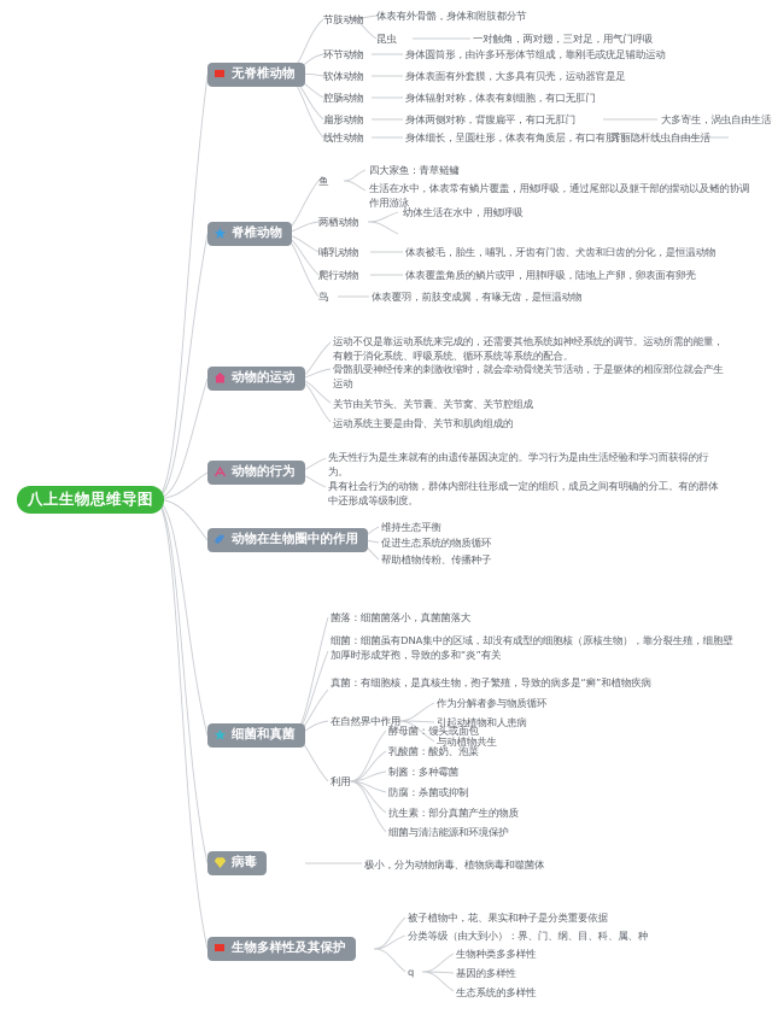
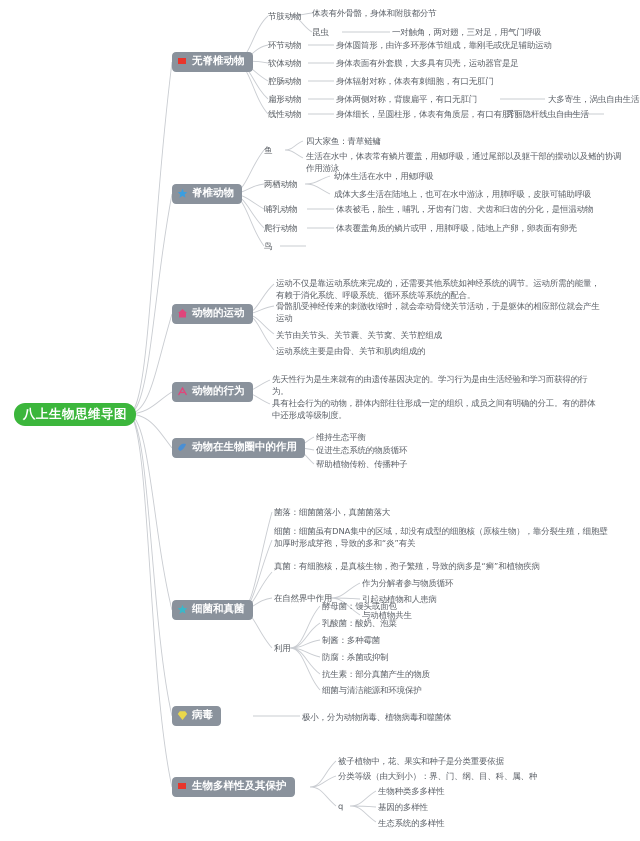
  八上生物思维导图
  无脊椎动物
  节肢动物
  体表有外骨骼，身体和附肢都分节
  昆虫
  一对触角，两对翅，三对足，用气门呼吸
  环节动物
  身体圆筒形，由许多环形体节组成，靠刚毛或疣足辅助运动
  软体动物
  身体表面有外套膜，大多具有贝壳，运动器官是足
  腔肠动物
  身体辐射对称，体表有刺细胞，有口无肛门
  扁形动物
  身体两侧对称，背腹扁平，有口无肛门
  大多寄生，涡虫自由生活
  线性动物
  身体细长，呈圆柱形，体表有角质层，有口有肛门
  秀丽隐杆线虫自由生活
  脊椎动物
  鱼
  四大家鱼：青草鲢鳙
  生活在水中，体表常有鳞片覆盖，用鳃呼吸，通过尾部以及躯干部的摆动以及鳍的协调作用游泳
  两栖动物
  幼体生活在水中，用鳃呼吸
+ 成体大多生活在陆地上，也可在水中游泳，用肺呼吸，皮肤可辅助呼吸
  哺乳动物
  体表被毛，胎生，哺乳，牙齿有门齿、犬齿和臼齿的分化，是恒温动物
  爬行动物
  体表覆盖角质的鳞片或甲，用肺呼吸，陆地上产卵，卵表面有卵壳
  鸟
- 体表覆羽，前肢变成翼，有喙无齿，是恒温动物
  动物的运动
  运动不仅是靠运动系统来完成的，还需要其他系统如神经系统的调节。运动所需的能量，有赖于消化系统、呼吸系统、循环系统等系统的配合。
  骨骼肌受神经传来的刺激收缩时，就会牵动骨绕关节活动，于是躯体的相应部位就会产生运动
  关节由关节头、关节囊、关节窝、关节腔组成
  运动系统主要是由骨、关节和肌肉组成的
  动物的行为
  先天性行为是生来就有的由遗传基因决定的。学习行为是由生活经验和学习而获得的行为。
  具有社会行为的动物，群体内部往往形成一定的组织，成员之间有明确的分工。有的群体中还形成等级制度。
  动物在生物圈中的作用
  维持生态平衡
  促进生态系统的物质循环
  帮助植物传粉、传播种子
  细菌和真菌
  菌落：细菌菌落小，真菌菌落大
  细菌：细菌虽有DNA集中的区域，却没有成型的细胞核（原核生物），靠分裂生殖，细胞壁加厚时形成芽孢，导致的多和“炎”有关
  真菌：有细胞核，是真核生物，孢子繁殖，导致的病多是“癣”和植物疾病
  在自然界中作用
  作为分解者参与物质循环
  引起动植物和人患病
  与动植物共生
  利用
  酵母菌：馒头或面包
  乳酸菌：酸奶、泡菜
  制酱：多种霉菌
  防腐：杀菌或抑制
  抗生素：部分真菌产生的物质
  细菌与清洁能源和环境保护
  病毒
  极小，分为动物病毒、植物病毒和噬菌体
  生物多样性及其保护
  被子植物中，花、果实和种子是分类重要依据
  分类等级（由大到小）：界、门、纲、目、科、属、种
  q
  生物种类多多样性
  基因的多样性
  生态系统的多样性
